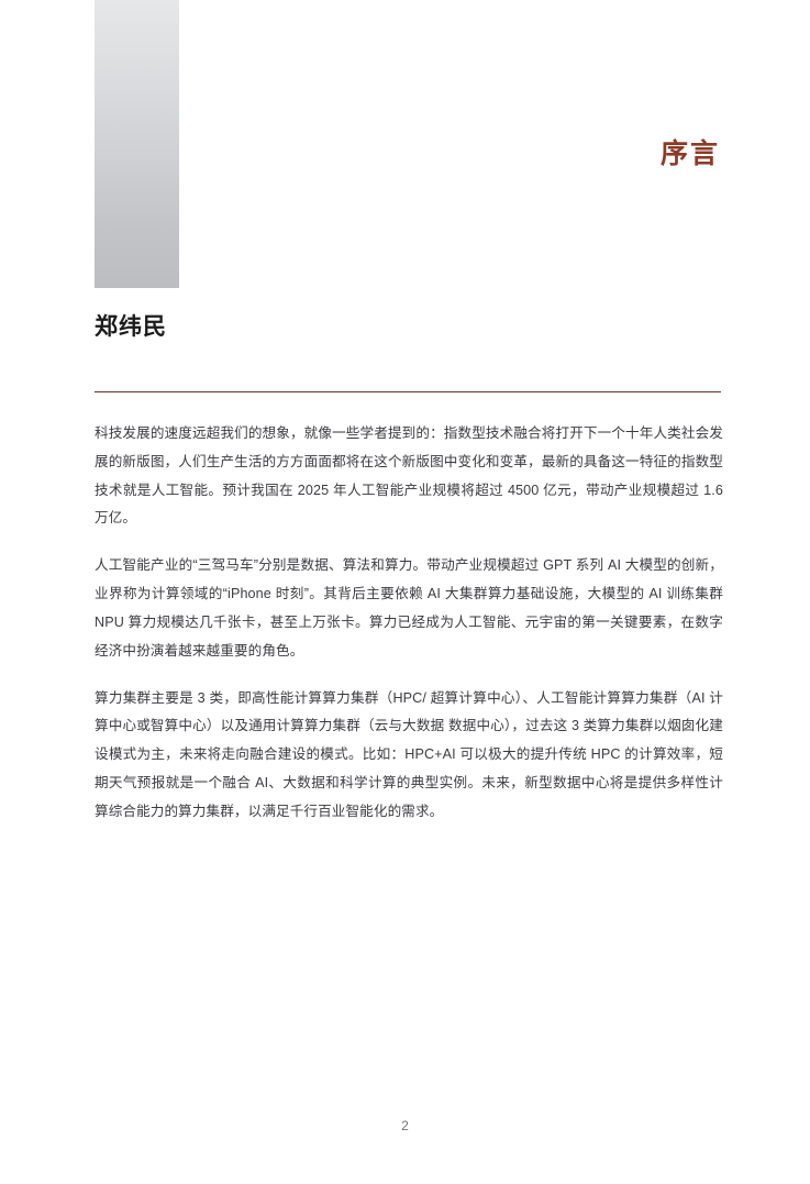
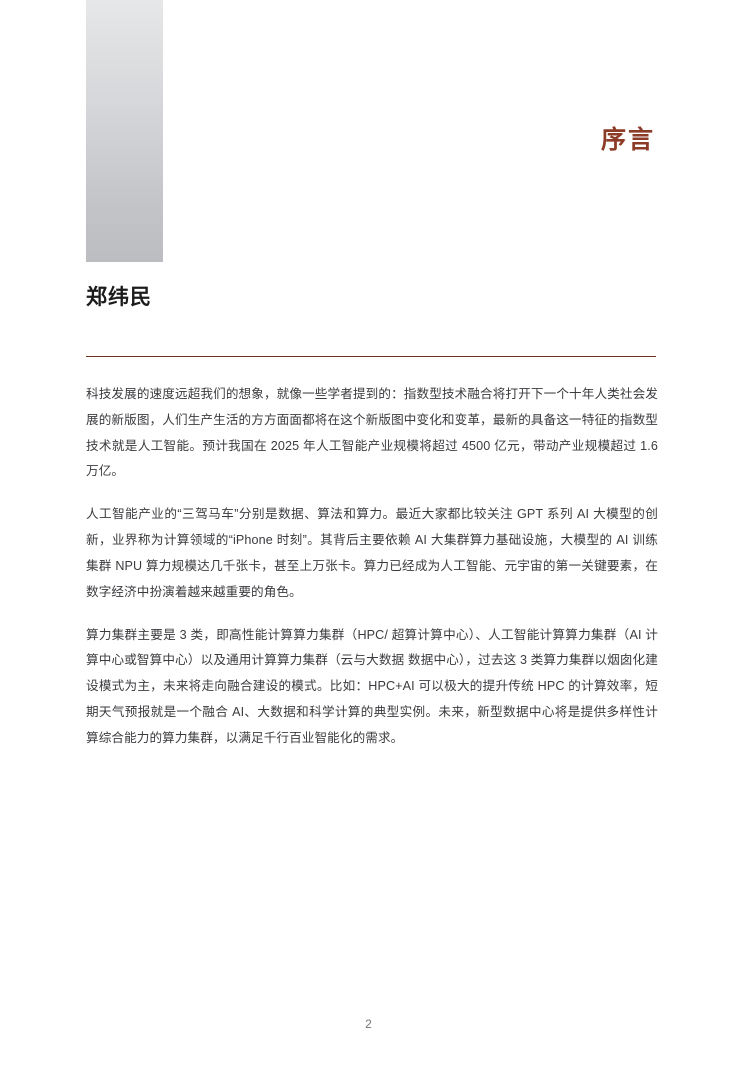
  序言
  郑纬民
  科技发展的速度远超我们的想象，就像一些学者提到的：指数型技术融合将打开下一个十年人类社会发展的新版图，人们生产生活的方方面面都将在这个新版图中变化和变革，最新的具备这一特征的指数型技术就是人工智能。预计我国在 2025 年人工智能产业规模将超过 4500 亿元，带动产业规模超过 1.6 万亿。
- 人工智能产业的“三驾马车”分别是数据、算法和算力。带动产业规模超过 GPT 系列 AI 大模型的创新，业界称为计算领域的“iPhone 时刻”。其背后主要依赖 AI 大集群算力基础设施，大模型的 AI 训练集群 NPU 算力规模达几千张卡，甚至上万张卡。算力已经成为人工智能、元宇宙的第一关键要素，在数字经济中扮演着越来越重要的角色。
+ 人工智能产业的“三驾马车”分别是数据、算法和算力。最近大家都比较关注 GPT 系列 AI 大模型的创新，业界称为计算领域的“iPhone 时刻”。其背后主要依赖 AI 大集群算力基础设施，大模型的 AI 训练集群 NPU 算力规模达几千张卡，甚至上万张卡。算力已经成为人工智能、元宇宙的第一关键要素，在数字经济中扮演着越来越重要的角色。
  算力集群主要是 3 类，即高性能计算算力集群（HPC/ 超算计算中心）、人工智能计算算力集群（AI 计算中心或智算中心）以及通用计算算力集群（云与大数据 数据中心），过去这 3 类算力集群以烟囱化建设模式为主，未来将走向融合建设的模式。比如：HPC+AI 可以极大的提升传统 HPC 的计算效率，短期天气预报就是一个融合 AI、大数据和科学计算的典型实例。未来，新型数据中心将是提供多样性计算综合能力的算力集群，以满足千行百业智能化的需求。
  2
